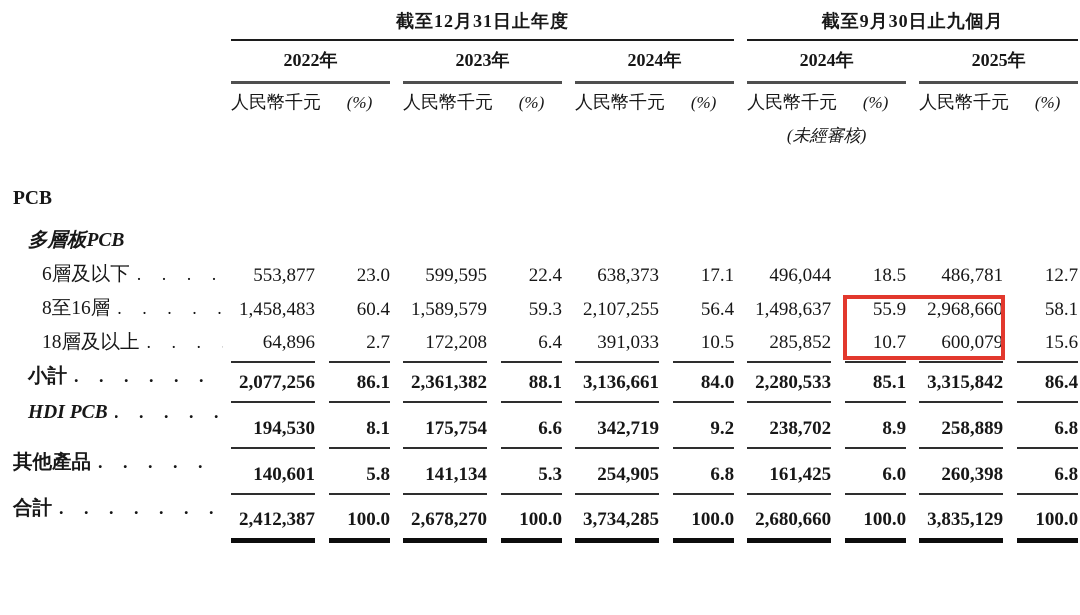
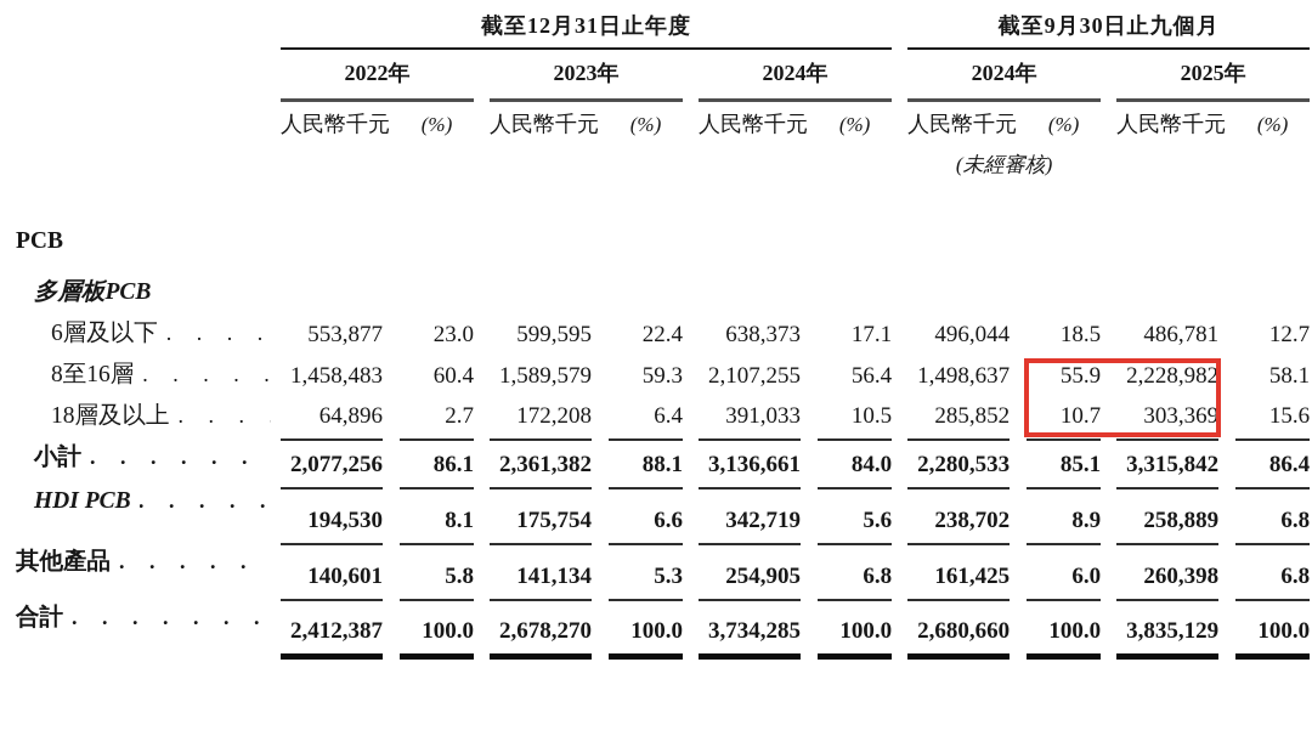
  	截至12月31日止年度		截至9月30日止九個月
  	2022年		2023年		2024年		2024年		2025年
  	人民幣千元 (%)		人民幣千元 (%)		人民幣千元 (%)		人民幣千元 (%)		人民幣千元 (%)
  							(未經審核)
  PCB
  多層板PCB
  6層及以下		553,877		23.0		599,595		22.4		638,373		17.1		496,044		18.5		486,781		12.7
- 8至16層		1,458,483		60.4		1,589,579		59.3		2,107,255		56.4		1,498,637		55.9		2,968,660		58.1
+ 8至16層		1,458,483		60.4		1,589,579		59.3		2,107,255		56.4		1,498,637		55.9		2,228,982		58.1
- 18層及以上		64,896		2.7		172,208		6.4		391,033		10.5		285,852		10.7		600,079		15.6
+ 18層及以上		64,896		2.7		172,208		6.4		391,033		10.5		285,852		10.7		303,369		15.6
  小計		2,077,256		86.1		2,361,382		88.1		3,136,661		84.0		2,280,533		85.1		3,315,842		86.4
- HDI PCB		194,530		8.1		175,754		6.6		342,719		9.2		238,702		8.9		258,889		6.8
+ HDI PCB		194,530		8.1		175,754		6.6		342,719		5.6		238,702		8.9		258,889		6.8
  其他產品		140,601		5.8		141,134		5.3		254,905		6.8		161,425		6.0		260,398		6.8
  合計		2,412,387		100.0		2,678,270		100.0		3,734,285		100.0		2,680,660		100.0		3,835,129		100.0
